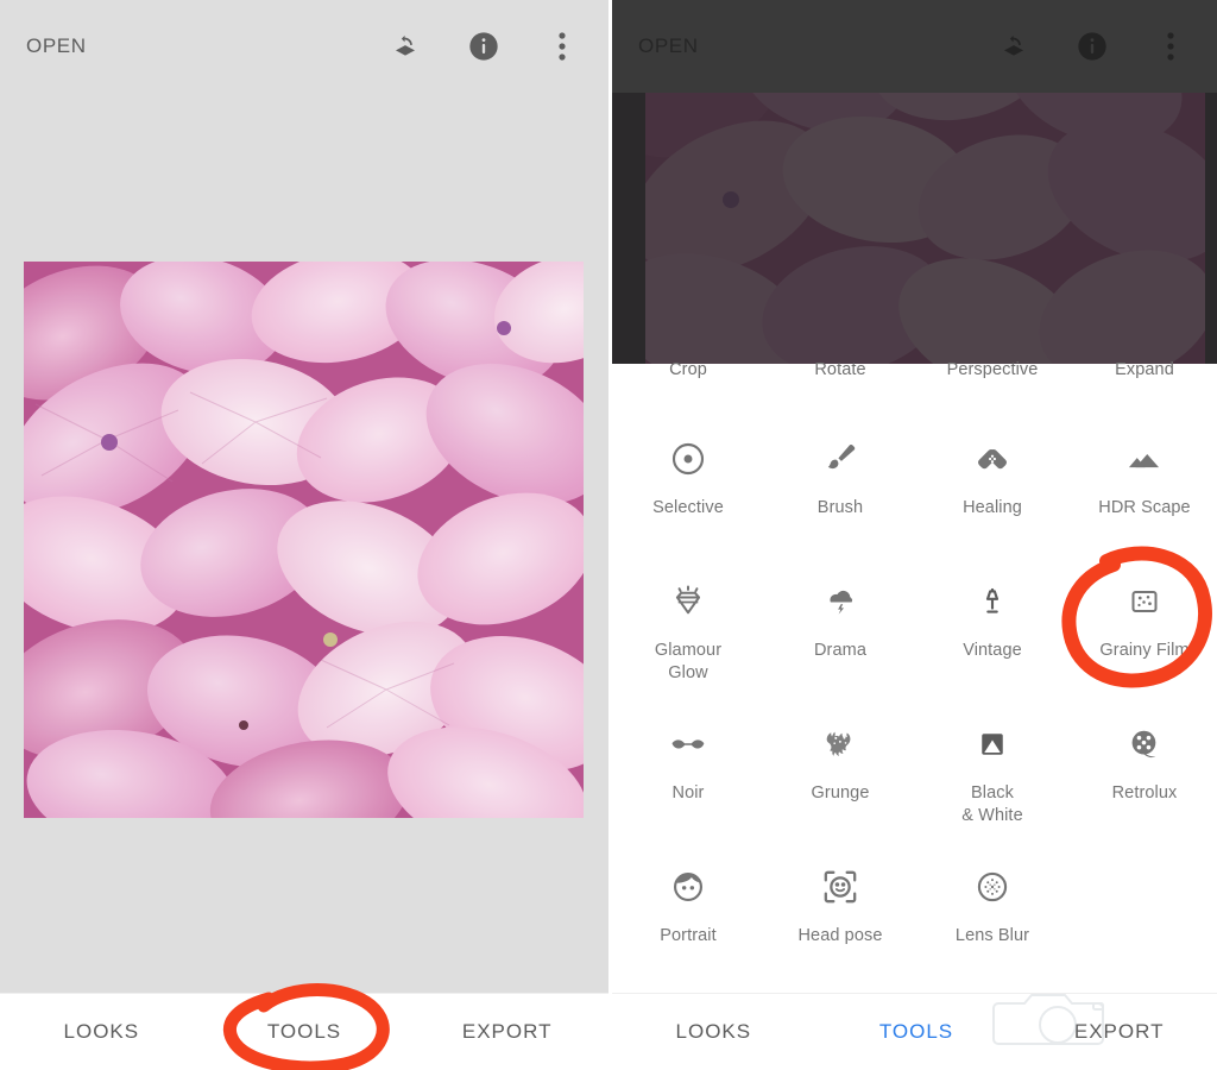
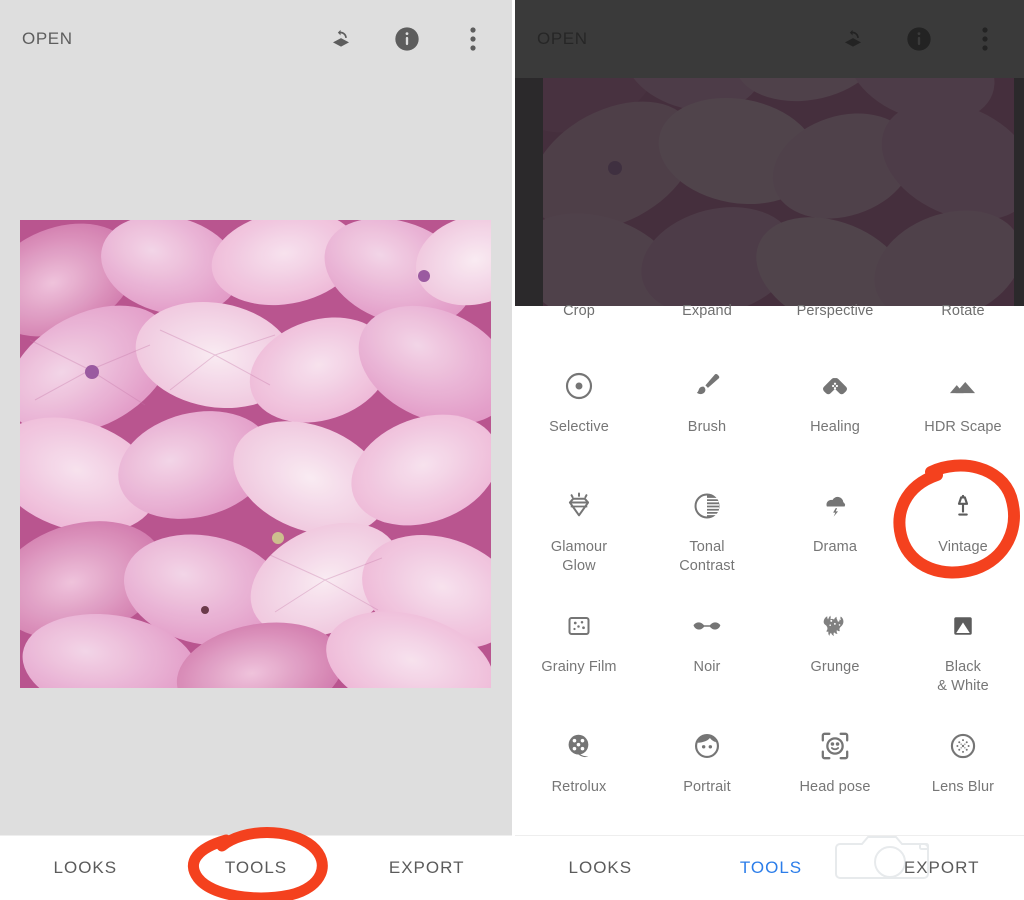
  OPEN
  LOOKS
  TOOLS
  EXPORT
  Crop
- Rotate
+ Expand
  Perspective
- Expand
+ Rotate
  Selective
  Brush
  Healing
  HDR Scape
  Glamour
  Glow
+ Tonal
+ Contrast
  Drama
  Vintage
  Grainy Film
  Noir
  Grunge
  Black
  & White
  Retrolux
  Portrait
  Head pose
  Lens Blur
  LOOKS
  TOOLS
  EXPORT
